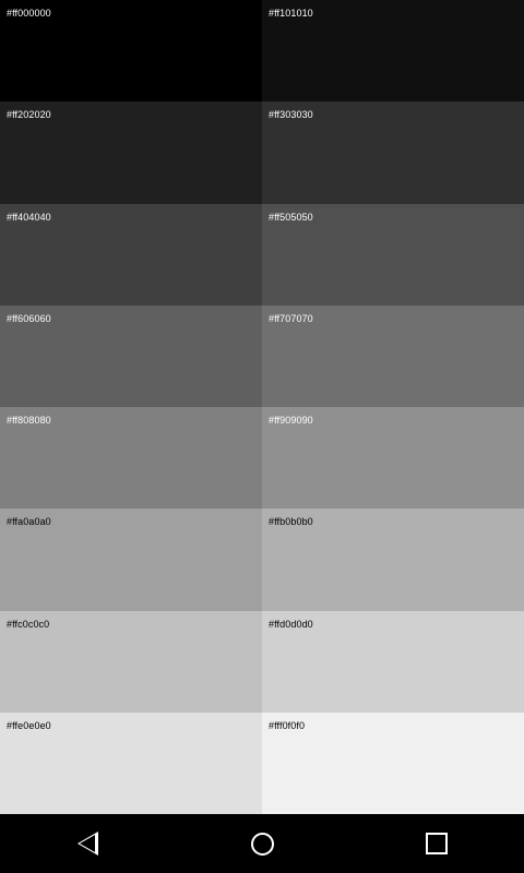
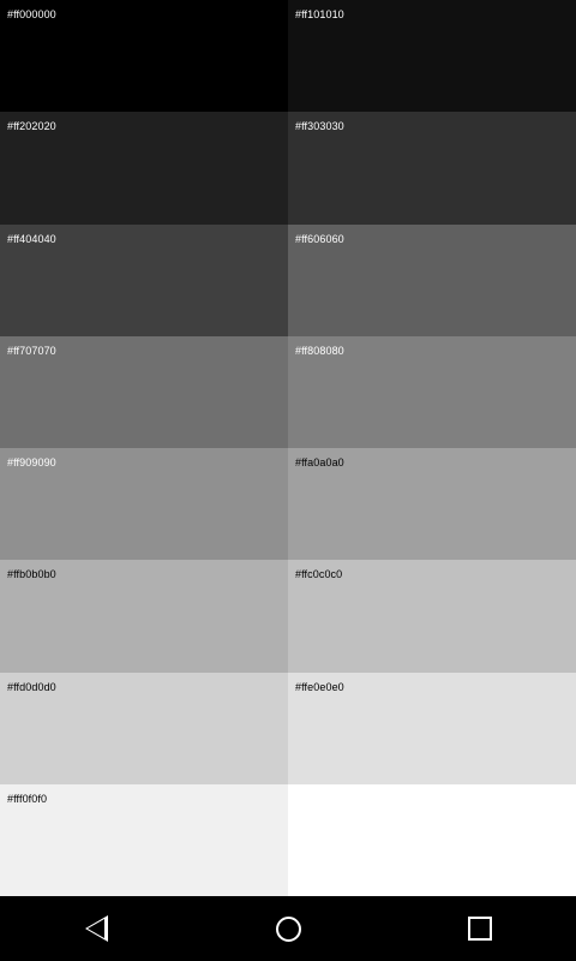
  #ff000000
  #ff101010
  #ff202020
  #ff303030
  #ff404040
- #ff505050
  #ff606060
  #ff707070
  #ff808080
  #ff909090
  #ffa0a0a0
  #ffb0b0b0
  #ffc0c0c0
  #ffd0d0d0
  #ffe0e0e0
  #fff0f0f0
